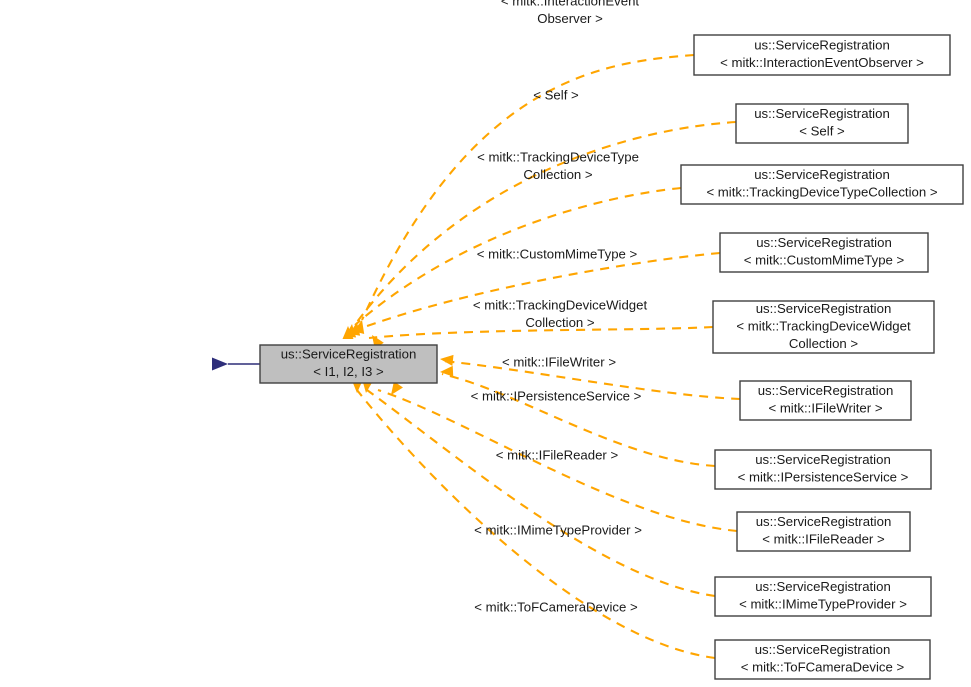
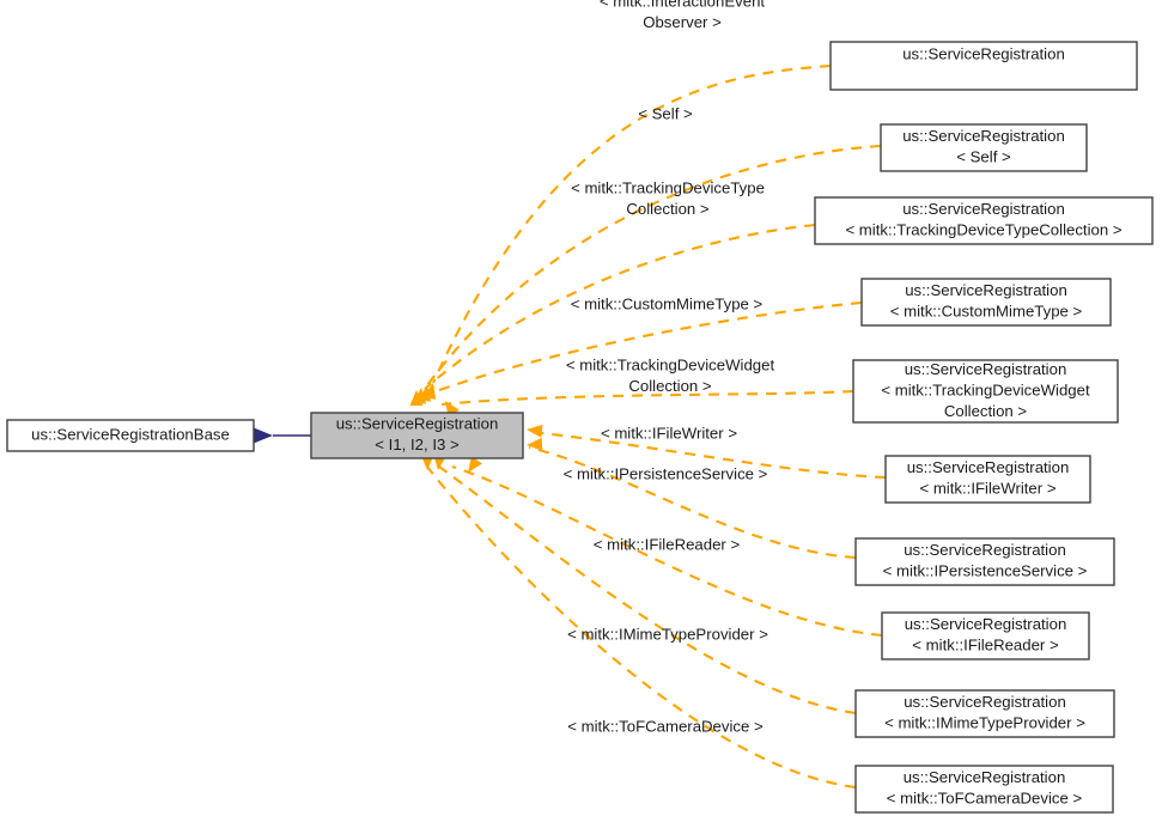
  < mitk::InteractionEvent
  Observer >
  < Self >
  < mitk::TrackingDeviceType
  Collection >
  < mitk::CustomMimeType >
  < mitk::TrackingDeviceWidget
  Collection >
  < mitk::IFileWriter >
  < mitk::IPersistenceService >
  < mitk::IFileReader >
  < mitk::IMimeTypeProvider >
  < mitk::ToFCameraDevice >
+ us::ServiceRegistrationBase
  us::ServiceRegistration
  < I1, I2, I3 >
  us::ServiceRegistration
- < mitk::InteractionEventObserver >
  us::ServiceRegistration
  < Self >
  us::ServiceRegistration
  < mitk::TrackingDeviceTypeCollection >
  us::ServiceRegistration
  < mitk::CustomMimeType >
  us::ServiceRegistration
  < mitk::TrackingDeviceWidget
  Collection >
  us::ServiceRegistration
  < mitk::IFileWriter >
  us::ServiceRegistration
  < mitk::IPersistenceService >
  us::ServiceRegistration
  < mitk::IFileReader >
  us::ServiceRegistration
  < mitk::IMimeTypeProvider >
  us::ServiceRegistration
  < mitk::ToFCameraDevice >
